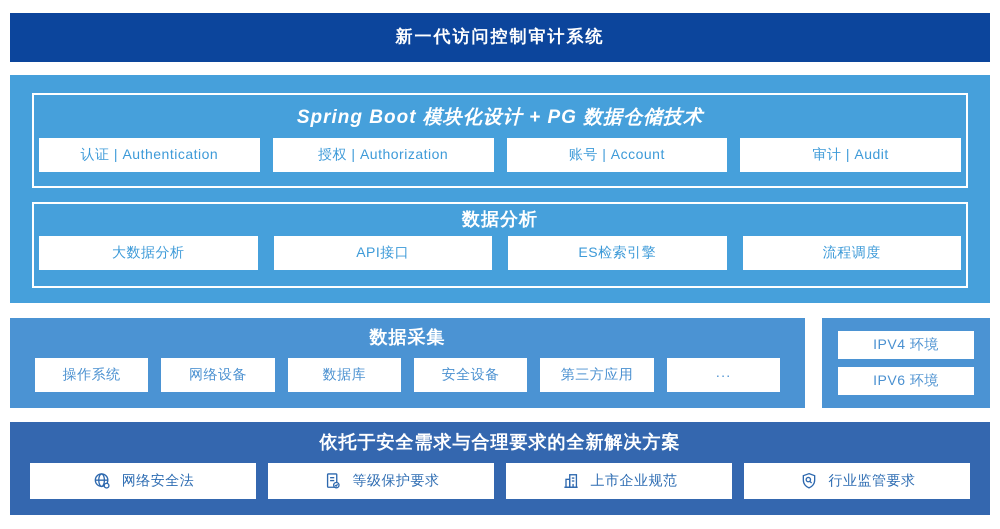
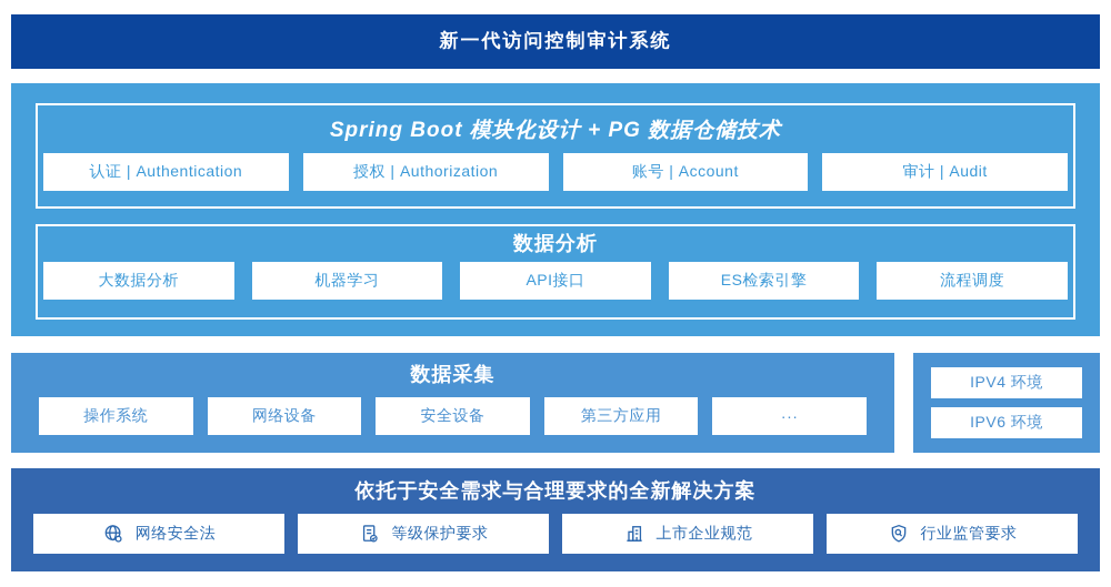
  新一代访问控制审计系统
  Spring Boot 模块化设计 + PG 数据仓储技术
  认证 | Authentication
  授权 | Authorization
  账号 | Account
  审计 | Audit
  数据分析
  大数据分析
+ 机器学习
  API接口
  ES检索引擎
  流程调度
  数据采集
  操作系统
  网络设备
- 数据库
  安全设备
  第三方应用
  ···
  IPV4 环境
  IPV6 环境
  依托于安全需求与合理要求的全新解决方案
  网络安全法
  等级保护要求
  上市企业规范
  行业监管要求
